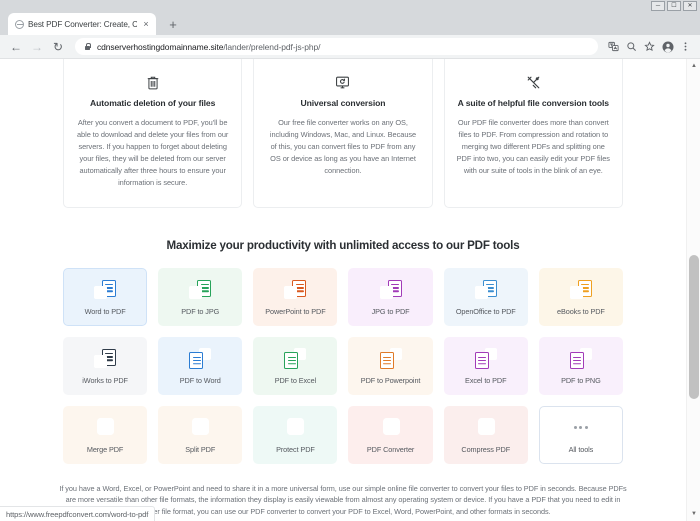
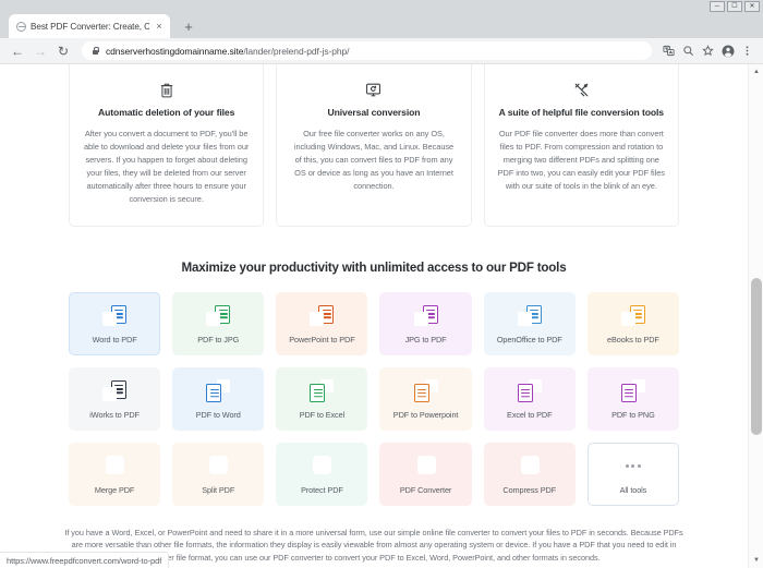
  Best PDF Converter: Create, C
  ×
  +
  ←
  →
  ↻
  cdnserverhostingdomainname.site/lander/prelend-pdf-js-php/
  Automatic deletion of your files
- After you convert a document to PDF, you'll be able to download and delete your files from our servers. If you happen to forget about deleting your files, they will be deleted from our server automatically after three hours to ensure your information is secure.
+ After you convert a document to PDF, you'll be able to download and delete your files from our servers. If you happen to forget about deleting your files, they will be deleted from our server automatically after three hours to ensure your conversion is secure.
  Universal conversion
  Our free file converter works on any OS, including Windows, Mac, and Linux. Because of this, you can convert files to PDF from any OS or device as long as you have an Internet connection.
  A suite of helpful file conversion tools
  Our PDF file converter does more than convert files to PDF. From compression and rotation to merging two different PDFs and splitting one PDF into two, you can easily edit your PDF files with our suite of tools in the blink of an eye.
  Maximize your productivity with unlimited access to our PDF tools
  Word to PDF
  PDF to JPG
  PowerPoint to PDF
  JPG to PDF
  OpenOffice to PDF
  eBooks to PDF
  iWorks to PDF
  W
  PDF to Word
  X
  PDF to Excel
  P
  PDF to Powerpoint
  Excel to PDF
  PDF to PNG
  Merge PDF
  Split PDF
  Protect PDF
  PDF Converter
  Compress PDF
  All tools
  If you have a Word, Excel, or PowerPoint and need to share it in a more universal form, use our simple online file converter to convert your files to PDF in seconds. Because PDFs are more versatile than other file formats, the information they display is easily viewable from almost any operating system or device. If you have a PDF that you need to edit in er file format, you can use our PDF converter to convert your PDF to Excel, Word, PowerPoint, and other formats in seconds.
  https://www.freepdfconvert.com/word-to-pdf
